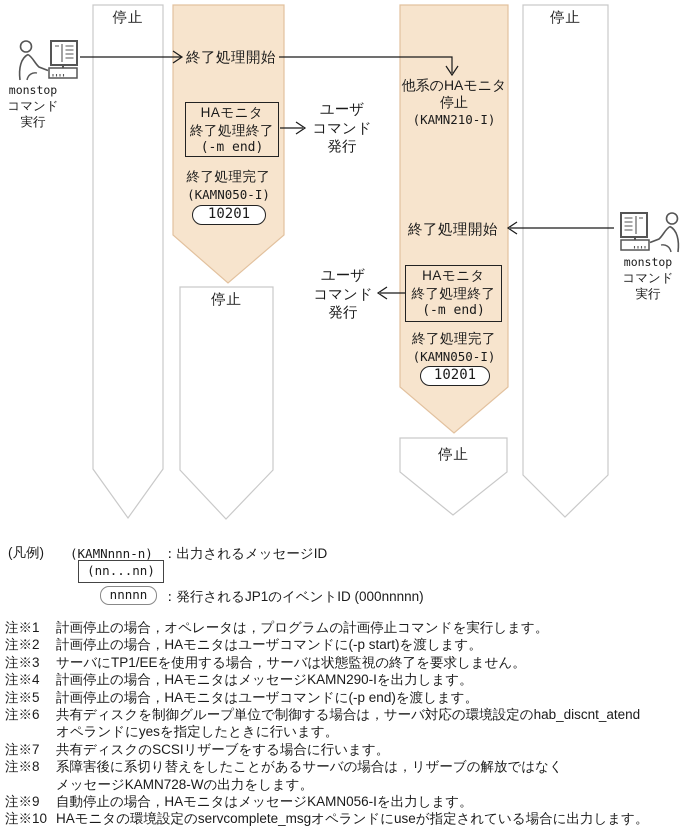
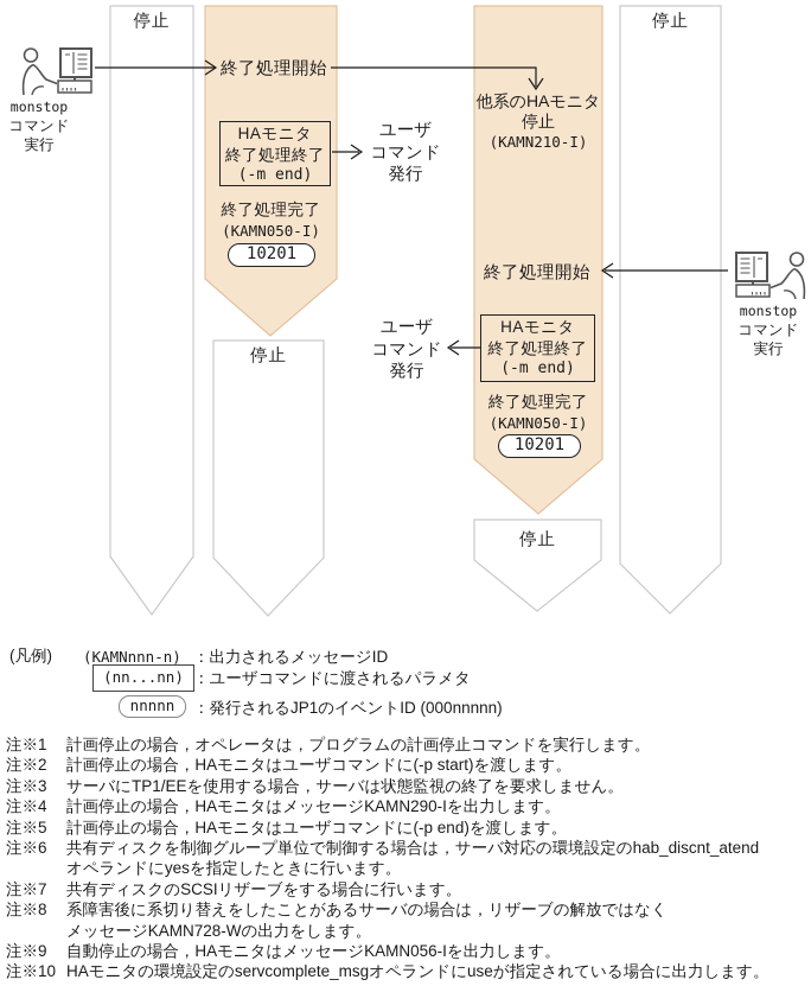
  monstop
  コマンド
  実行
  monstop
  コマンド
  実行
  停止
  停止
  終了処理開始
  HAモニタ
  終了処理終了
  (-m end)
  ユーザ
  コマンド
  発行
  終了処理完了
  (KAMN050-I)
  10201
  停止
  他系のHAモニタ
  停止
  (KAMN210-I)
  終了処理開始
  ユーザ
  コマンド
  発行
  HAモニタ
  終了処理終了
  (-m end)
  終了処理完了
  (KAMN050-I)
  10201
  停止
  (凡例)
  (KAMNnnn-n)
  ：出力されるメッセージID
  (nn...nn)
+ ：ユーザコマンドに渡されるパラメタ
  nnnnn
  ：発行されるJP1のイベントID (000nnnnn)
  注※1
  計画停止の場合，オペレータは，プログラムの計画停止コマンドを実行します。
  注※2
  計画停止の場合，HAモニタはユーザコマンドに(-p start)を渡します。
  注※3
  サーバにTP1/EEを使用する場合，サーバは状態監視の終了を要求しません。
  注※4
  計画停止の場合，HAモニタはメッセージKAMN290-Iを出力します。
  注※5
  計画停止の場合，HAモニタはユーザコマンドに(-p end)を渡します。
  注※6
  共有ディスクを制御グループ単位で制御する場合は，サーバ対応の環境設定のhab_discnt_atend
  オペランドにyesを指定したときに行います。
  注※7
  共有ディスクのSCSIリザーブをする場合に行います。
  注※8
  系障害後に系切り替えをしたことがあるサーバの場合は，リザーブの解放ではなく
  メッセージKAMN728-Wの出力をします。
  注※9
  自動停止の場合，HAモニタはメッセージKAMN056-Iを出力します。
  注※10
  HAモニタの環境設定のservcomplete_msgオペランドにuseが指定されている場合に出力します。
